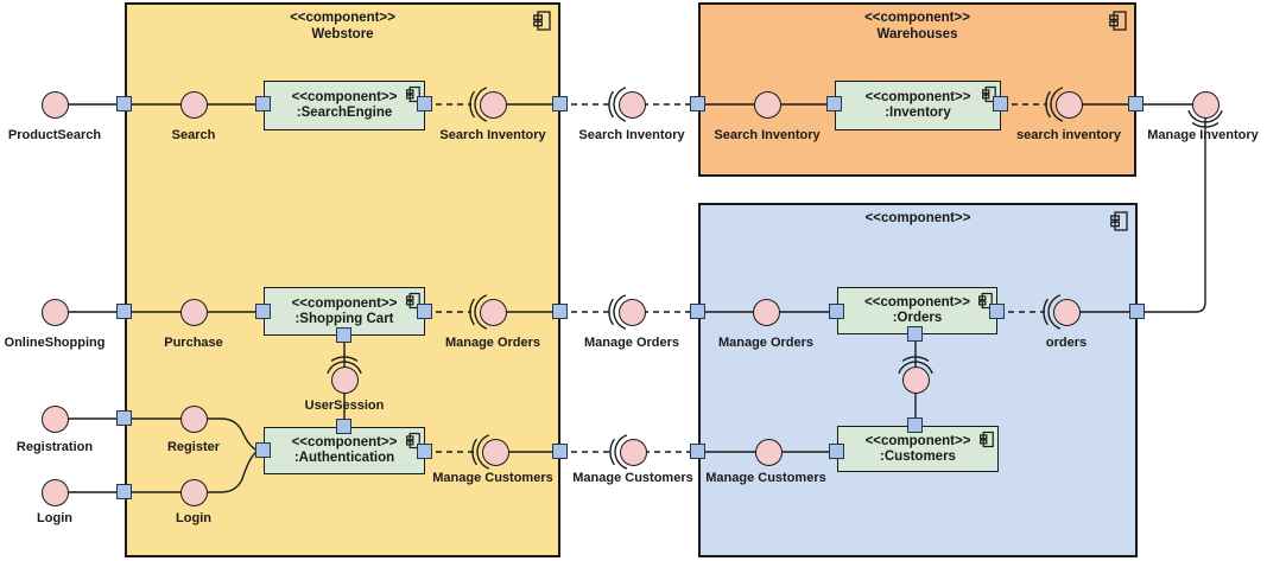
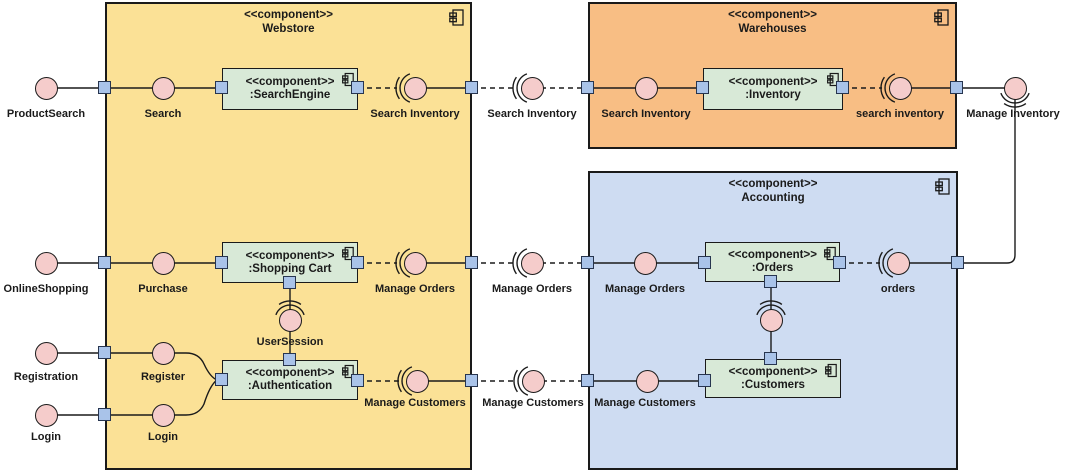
  <<component>>
  Webstore
  <<component>>
  Warehouses
  <<component>>
+ Accounting
  <<component>>
  :SearchEngine
  <<component>>
  :Inventory
  <<component>>
  :Shopping Cart
  <<component>>
  :Authentication
  <<component>>
  :Orders
  <<component>>
  :Customers
  ProductSearch
  Search
  Search Inventory
  Search Inventory
  Search Inventory
  search inventory
  Manage Inventory
  OnlineShopping
  Purchase
  Manage Orders
  Manage Orders
  Manage Orders
  orders
  Registration
  Register
  Login
  Login
  UserSession
  Manage Customers
  Manage Customers
  Manage Customers
